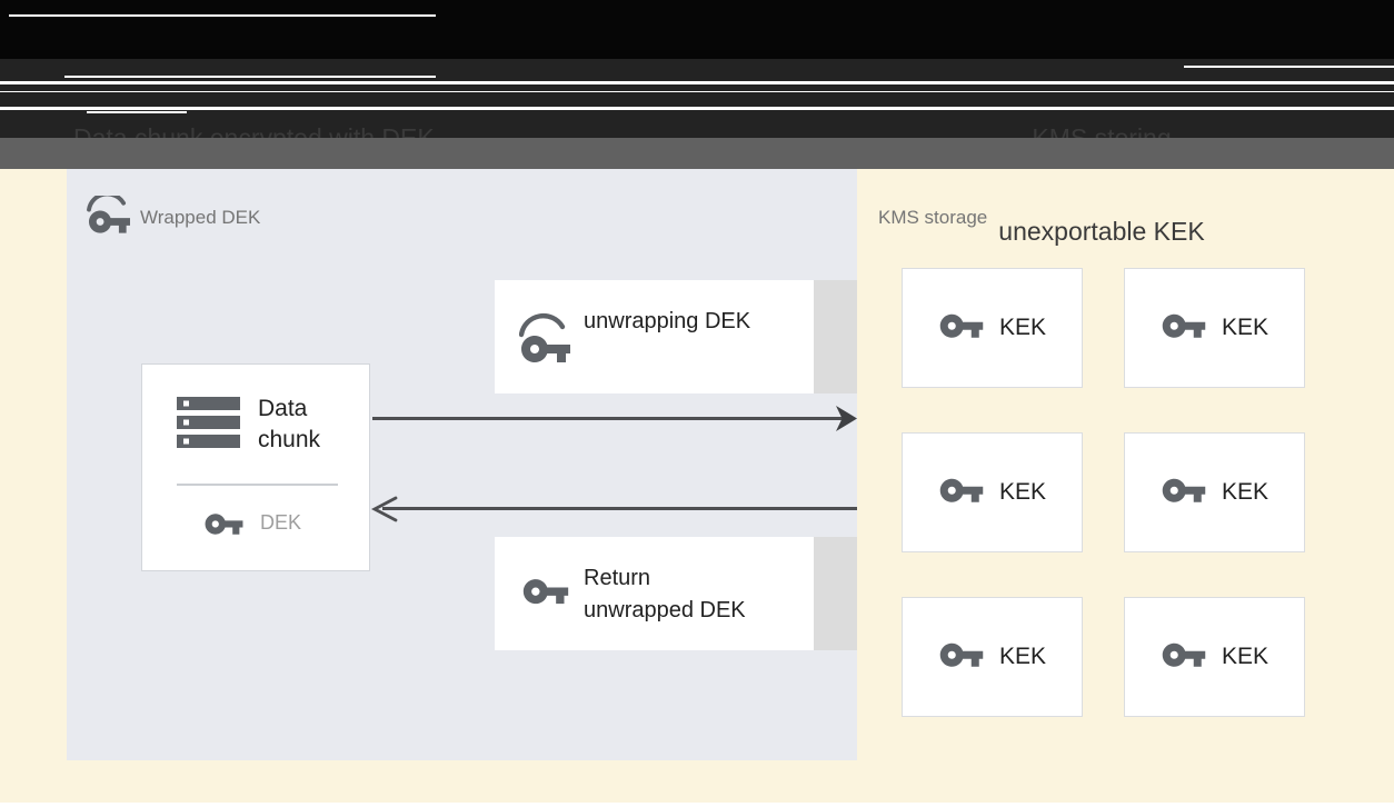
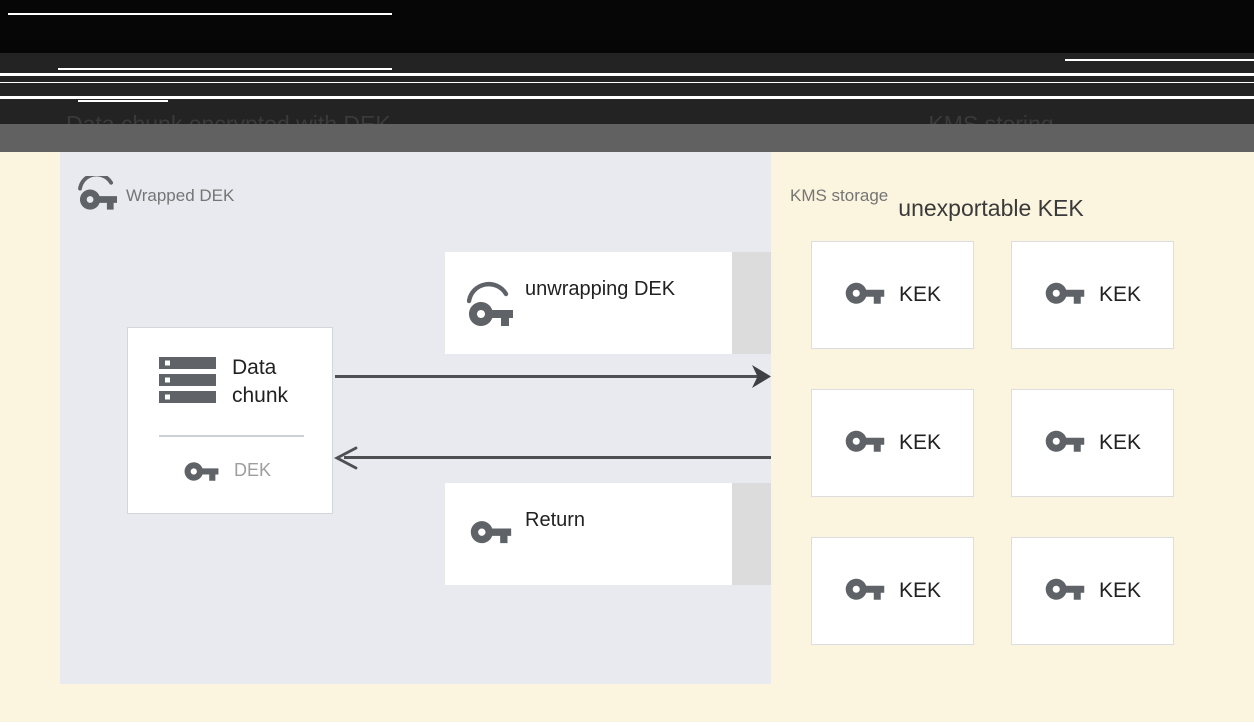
  unexportable KEK
  Wrapped DEK
  KMS storage
  unwrapping DEK
  Return
- unwrapped DEK
  Data
  chunk
  DEK
  KEK
  KEK
  KEK
  KEK
  KEK
  KEK
